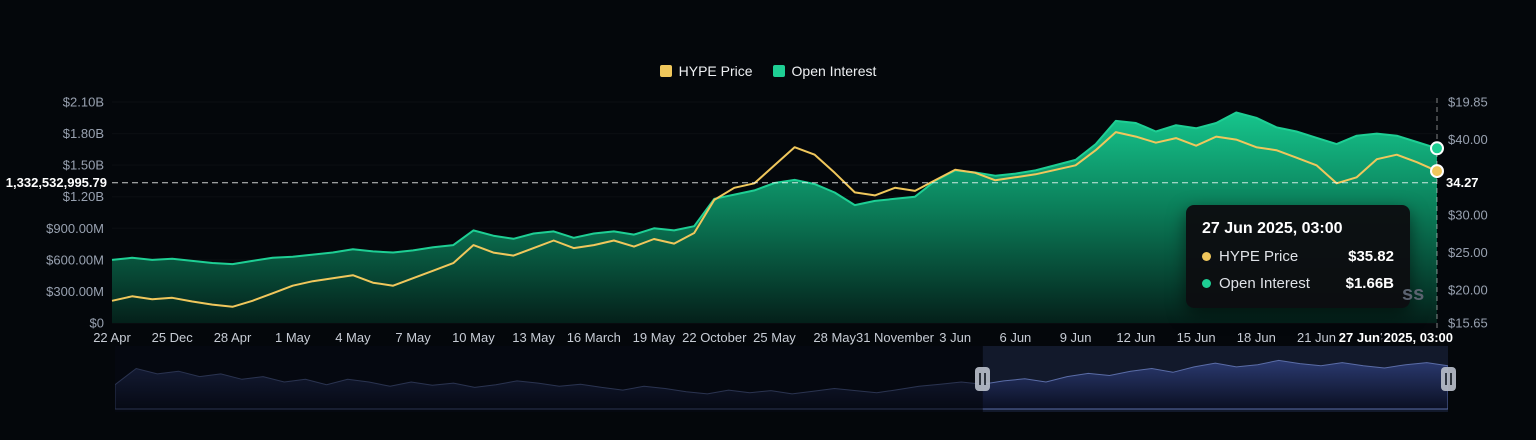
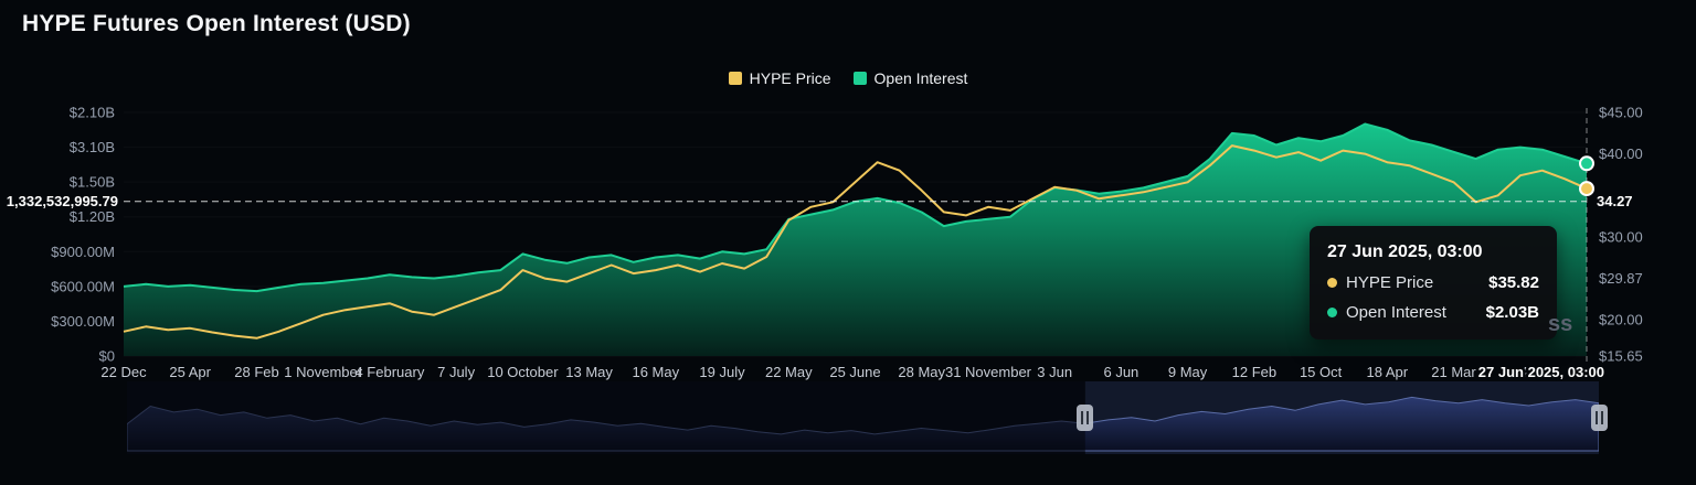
+ HYPE Futures Open Interest (USD)
  HYPE Price
  Open Interest
  $2.10B
- $1.80B
+ $3.10B
  $1.50B
  $1.20B
  $900.00M
  $600.00M
  $300.00M
  $0
- $19.85
+ $45.00
  $40.00
  $30.00
- $25.00
+ $29.87
  $20.00
  $15.65
- 22 Apr
+ 22 Dec
- 25 Dec
+ 25 Apr
- 28 Apr
+ 28 Feb
- 1 May
+ 1 November
- 4 May
+ 4 February
- 7 May
+ 7 July
- 10 May
+ 10 October
  13 May
- 16 March
+ 16 May
- 19 May
+ 19 July
- 22 October
+ 22 May
- 25 May
+ 25 June
  28 May
  31 November
  3 Jun
  6 Jun
- 9 Jun
+ 9 May
- 12 Jun
+ 12 Feb
- 15 Jun
+ 15 Oct
- 18 Jun
+ 18 Apr
- 21 Jun
+ 21 Mar
  24
  27 Jun 2025, 03:00
  1,332,532,995.79
  34.27
  ss
  27 Jun 2025, 03:00
  HYPE Price
  $35.82
  Open Interest
- $1.66B
+ $2.03B
